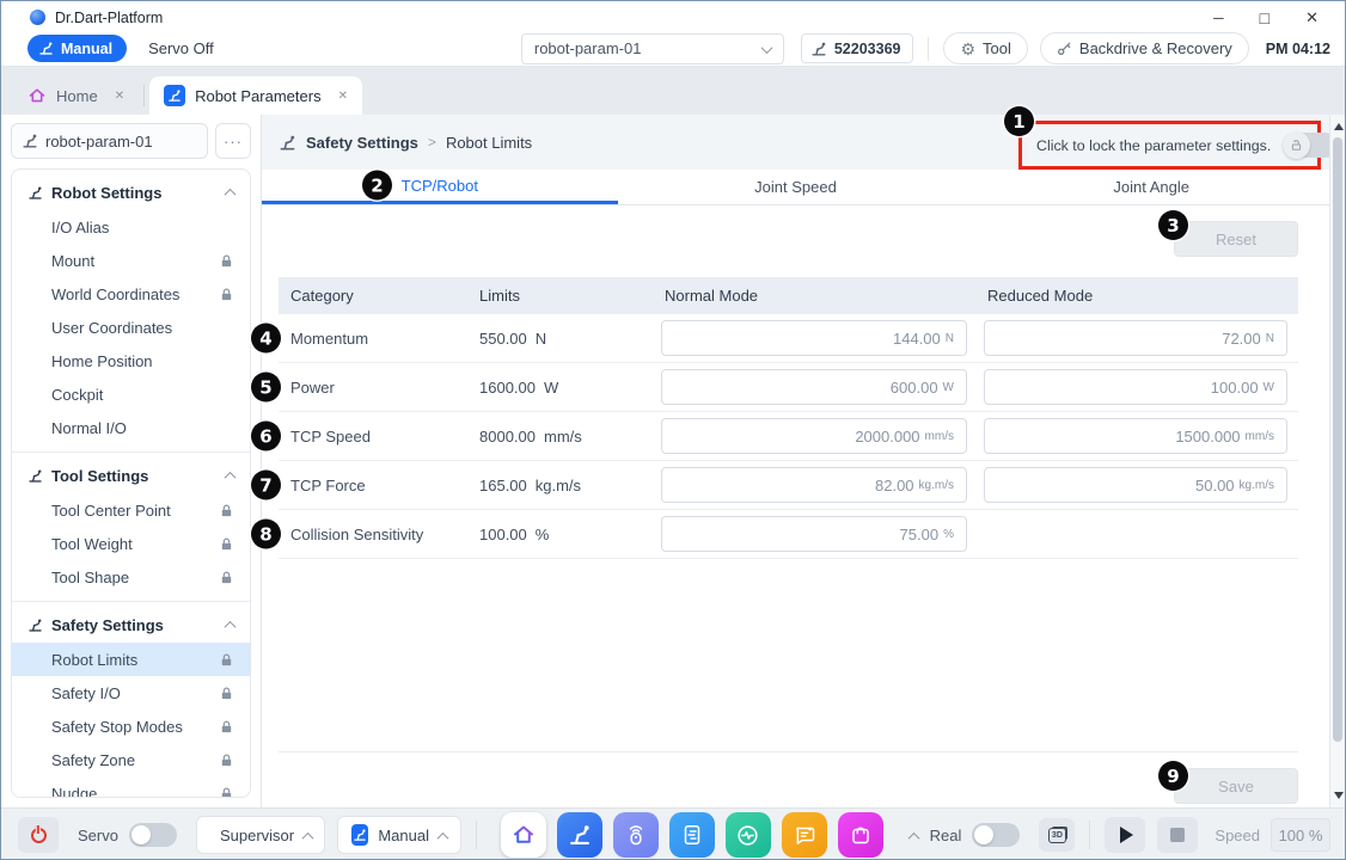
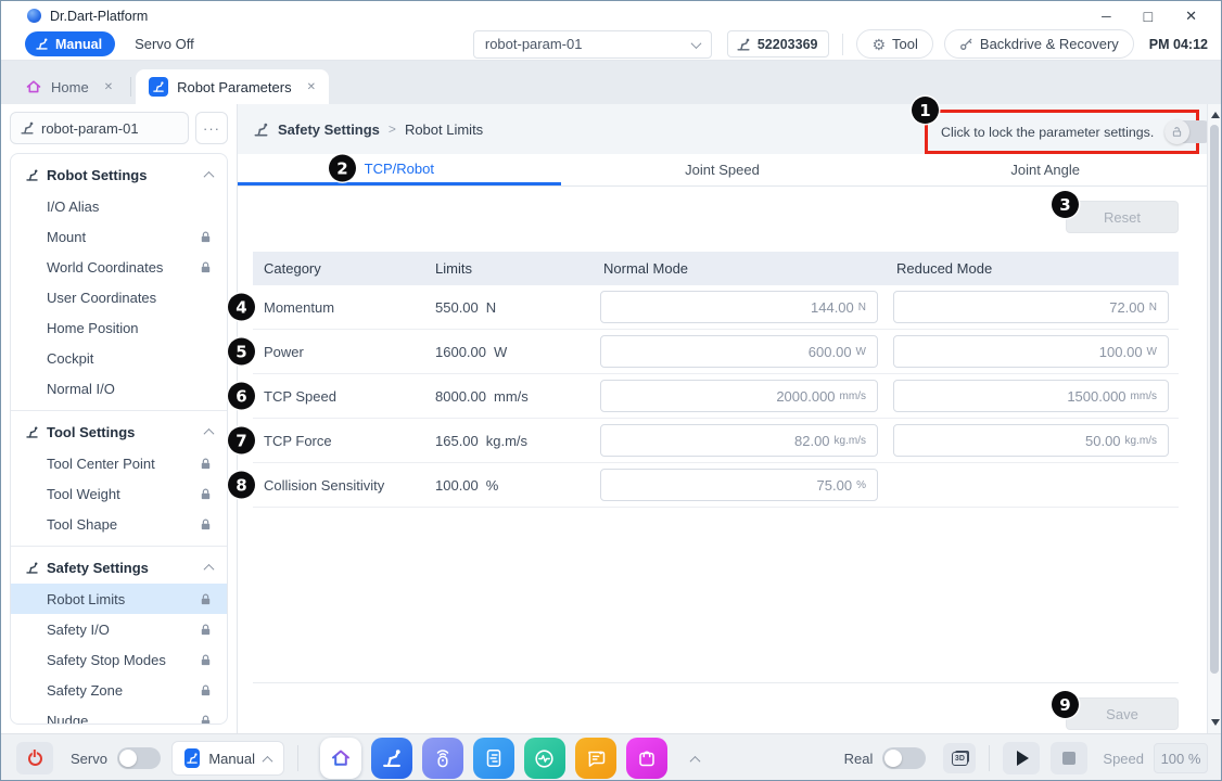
  Dr.Dart-Platform
  ─
  □
  ✕
  Manual
  Servo Off
  robot-param-01
  52203369
  ⚙
  Tool
  Backdrive & Recovery
  PM 04:12
  Home
  ✕
  Robot Parameters
  ✕
  robot-param-01
  ···
  Robot Settings
  I/O Alias
  Mount
  World Coordinates
  User Coordinates
  Home Position
  Cockpit
  Normal I/O
  Tool Settings
  Tool Center Point
  Tool Weight
  Tool Shape
  Safety Settings
  Robot Limits
  Safety I/O
  Safety Stop Modes
  Safety Zone
  Nudge
  Safety Settings
  >
  Robot Limits
  1
  Click to lock the parameter settings.
  2
  TCP/Robot
  Joint Speed
  Joint Angle
  3
  Reset
  Category
  Limits
  Normal Mode
  Reduced Mode
  4
  Momentum
  550.00
  N
  144.00
  N
  72.00
  N
  5
  Power
  1600.00
  W
  600.00
  W
  100.00
  W
  6
  TCP Speed
  8000.00
  mm/s
  2000.000
  mm/s
  1500.000
  mm/s
  7
  TCP Force
  165.00
  kg.m/s
  82.00
  kg.m/s
  50.00
  kg.m/s
  8
  Collision Sensitivity
  100.00
  %
  75.00
  %
  9
  Save
  Servo
- Supervisor
  Manual
  Real
  Speed
  100 %
